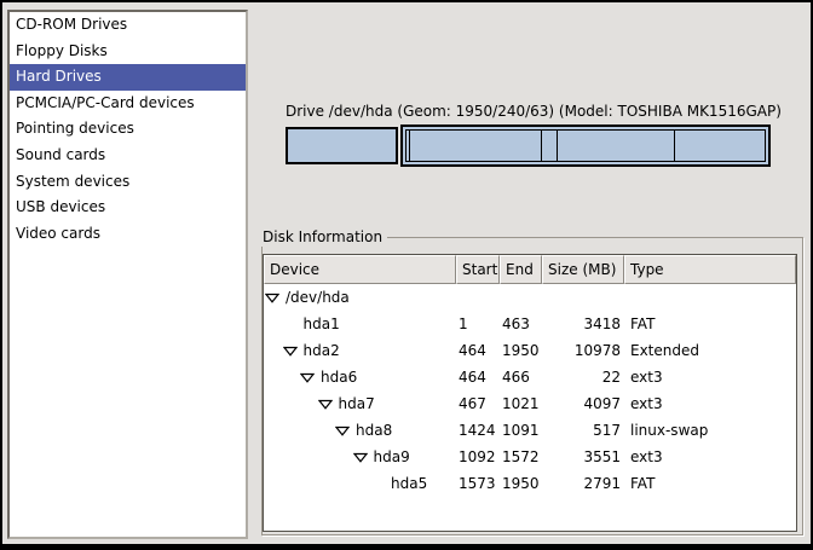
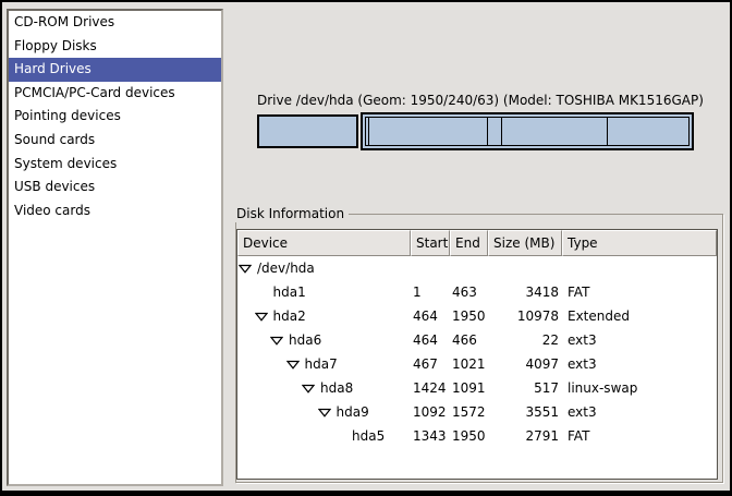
  CD-ROM Drives
  Floppy Disks
  Hard Drives
  PCMCIA/PC-Card devices
  Pointing devices
  Sound cards
  System devices
  USB devices
  Video cards
  Drive /dev/hda (Geom: 1950/240/63) (Model: TOSHIBA MK1516GA
  Disk Information
  Device
  Start
  End
  Size (MB)
  Type
  /dev/hda
  hda1
  1
  463
  3418
  FAT
  hda2
  464
  1950
  10978
  Extended
  hda6
  464
  466
  22
  ext3
  hda7
  467
  1021
  4097
  ext3
  hda8
  1424
  1091
  517
  linux-swap
  hda9
  1092
  1572
  3551
  ext3
  hda5
- 1573
+ 1343
  1950
  2791
  FAT
